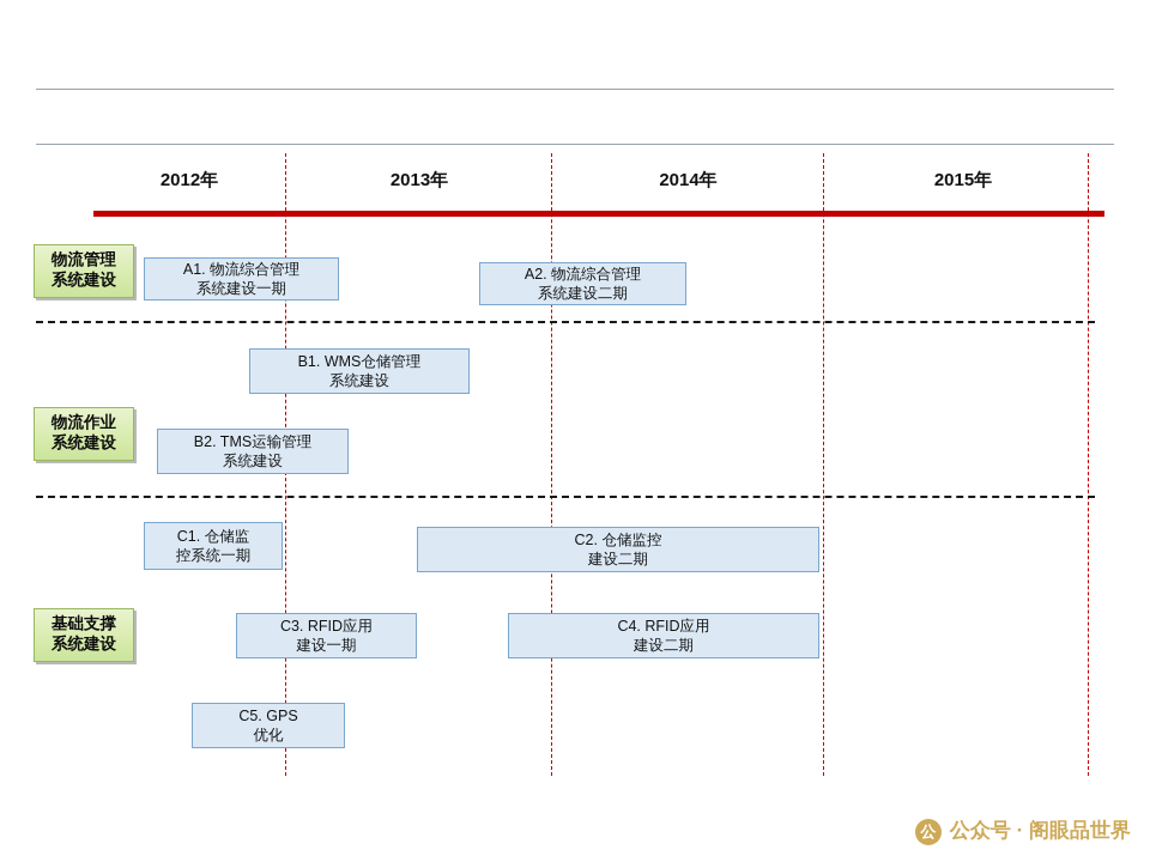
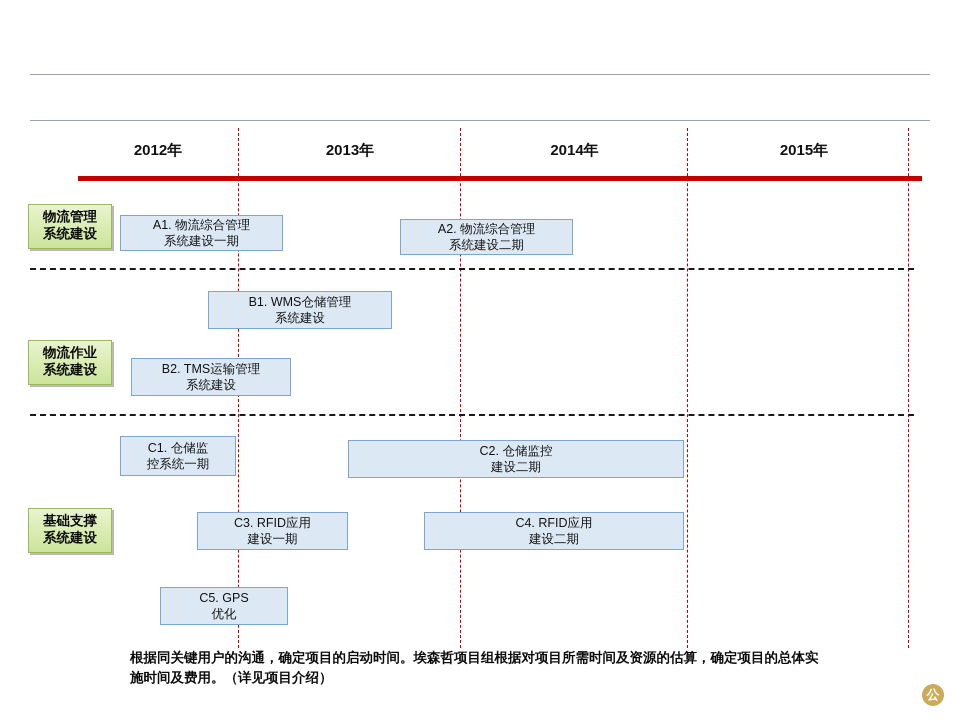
  2012年
  2013年
  2014年
  2015年
  物流管理
  系统建设
  A1. 物流综合管理
  系统建设一期
  A2. 物流综合管理
  系统建设二期
  物流作业
  系统建设
  B1. WMS仓储管理
  系统建设
  B2. TMS运输管理
  系统建设
  基础支撑
  系统建设
  C1. 仓储监
  控系统一期
  C2. 仓储监控
  建设二期
  C3. RFID应用
  建设一期
  C4. RFID应用
  建设二期
  C5. GPS
  优化
+ 根据同关键用户的沟通，确定项目的启动时间。埃森哲项目组根据对项目所需时间及资源的估算，确定项目的总体实施时间及费用。（详见项目介绍）
  公
- 公众号 · 阁眼品世界
